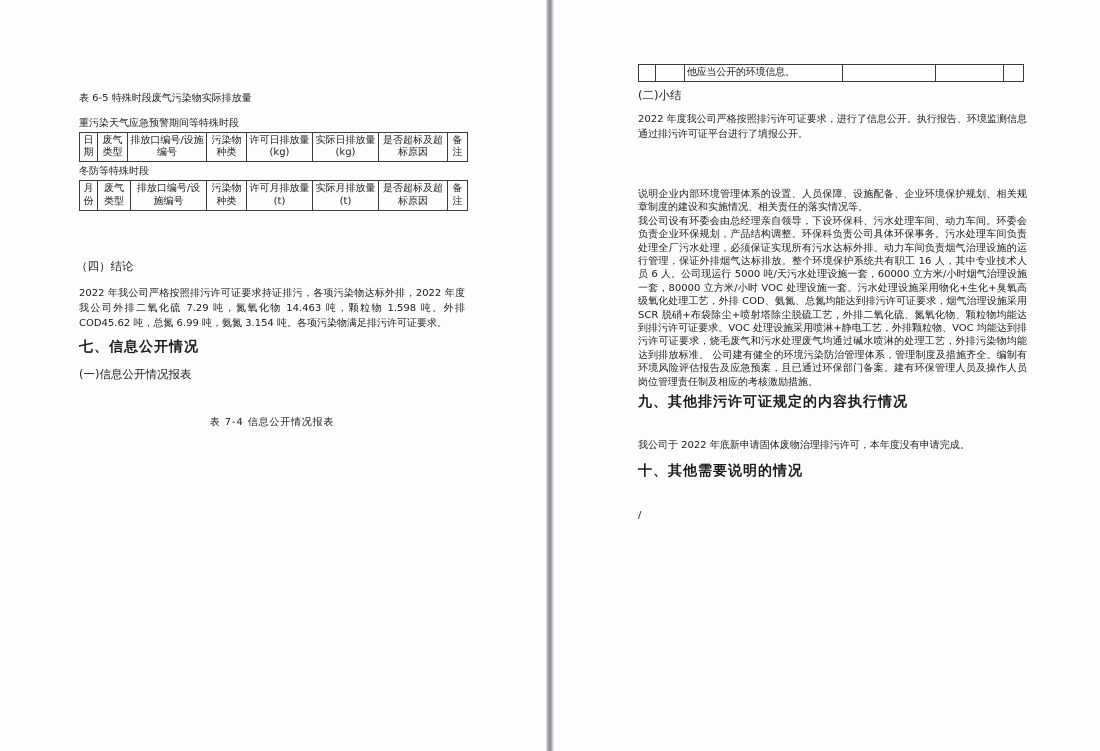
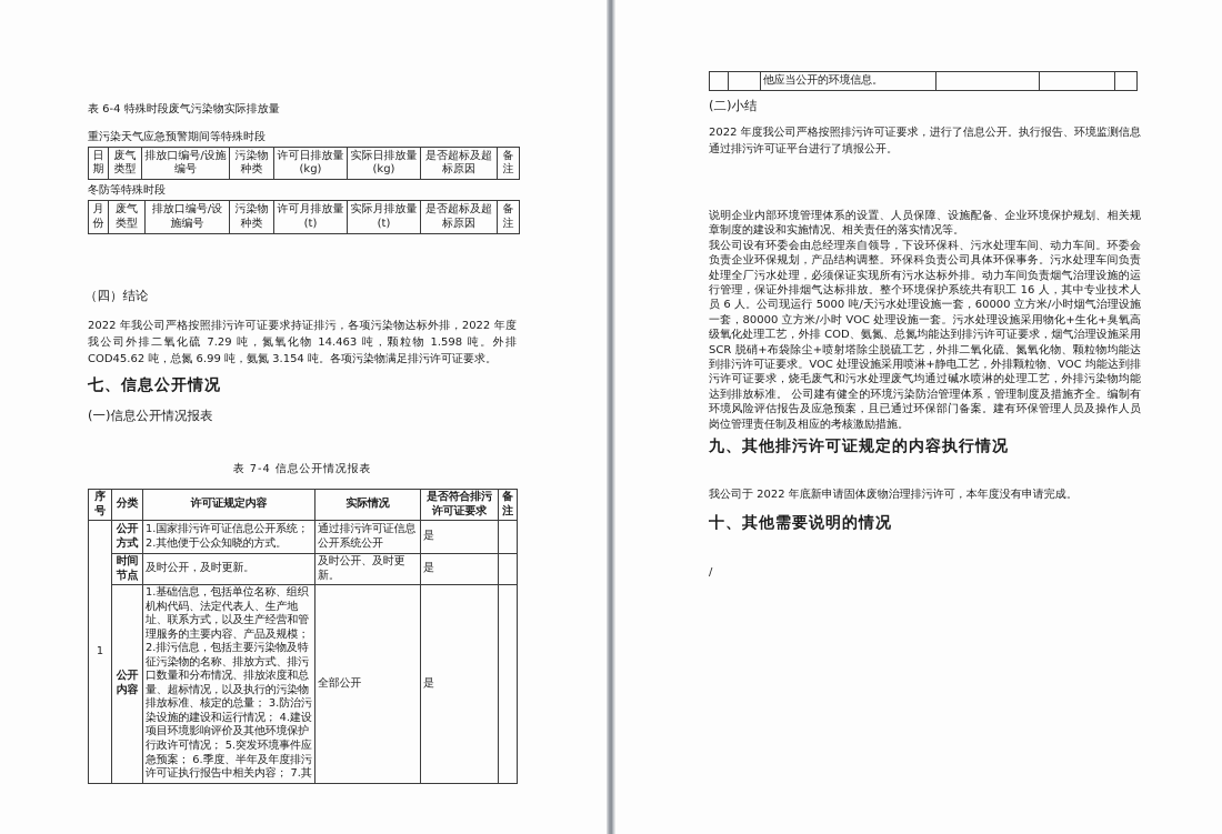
- 表 6-5 特殊时段废气污染物实际排放量
+ 表 6-4 特殊时段废气污染物实际排放量
  重污染天气应急预警期间等特殊时段
  日期	废气类型	排放口编号/设施编号	污染物种类	许可日排放量(kg)	实际日排放量(kg)	是否超标及超标原因	备注
  冬防等特殊时段
  月份	废气类型	排放口编号/设施编号	污染物种类	许可月排放量(t)	实际月排放量(t)	是否超标及超标原因	备注
  （四）结论
  2022 年我公司严格按照排污许可证要求持证排污，各项污染物达标外排，2022 年度我公司外排二氧化硫 7.29 吨，氮氧化物 14.463 吨，颗粒物 1.598 吨。外排 COD45.62 吨，总氮 6.99 吨，氨氮 3.154 吨。各项污染物满足排污许可证要求。
  七、信息公开情况
  (一)信息公开情况报表
  表 7-4 信息公开情况报表
+ 序号	分类	许可证规定内容	实际情况	是否符合排污许可证要求	备注
+ 1	公开方式	1.国家排污许可证信息公开系统；2.其他便于公众知晓的方式。	通过排污许可证信息公开系统公开	是
+ 时间节点	及时公开，及时更新。	及时公开、及时更新。	是
+ 公开内容	1.基础信息，包括单位名称、组织机构代码、法定代表人、生产地址、联系方式，以及生产经营和管理服务的主要内容、产品及规模；2.排污信息，包括主要污染物及特征污染物的名称、排放方式、排污口数量和分布情况、排放浓度和总量、超标情况，以及执行的污染物排放标准、核定的总量； 3.防治污染设施的建设和运行情况； 4.建设项目环境影响评价及其他环境保护行政许可情况； 5.突发环境事件应急预案； 6.季度、半年及年度排污许可证执行报告中相关内容； 7.其	全部公开	是
  		他应当公开的环境信息。
  (二)小结
  2022 年度我公司严格按照排污许可证要求，进行了信息公开。执行报告、环境监测信息通过排污许可证平台进行了填报公开。
  说明企业内部环境管理体系的设置、人员保障、设施配备、企业环境保护规划、相关规章制度的建设和实施情况、相关责任的落实情况等。
  我公司设有环委会由总经理亲自领导，下设环保科、污水处理车间、动力车间。环委会负责企业环保规划，产品结构调整。环保科负责公司具体环保事务。污水处理车间负责处理全厂污水处理，必须保证实现所有污水达标外排。动力车间负责烟气治理设施的运行管理，保证外排烟气达标排放。整个环境保护系统共有职工 16 人，其中专业技术人员 6 人。公司现运行 5000 吨/天污水处理设施一套，60000 立方米/小时烟气治理设施一套，80000 立方米/小时 VOC 处理设施一套。污水处理设施采用物化+生化+臭氧高级氧化处理工艺，外排 COD、氨氮、总氮均能达到排污许可证要求，烟气治理设施采用 SCR 脱硝+布袋除尘+喷射塔除尘脱硫工艺，外排二氧化硫、氮氧化物、颗粒物均能达到排污许可证要求。VOC 处理设施采用喷淋+静电工艺，外排颗粒物、VOC 均能达到排污许可证要求，烧毛废气和污水处理废气均通过碱水喷淋的处理工艺，外排污染物均能达到排放标准。 公司建有健全的环境污染防治管理体系，管理制度及措施齐全。编制有环境风险评估报告及应急预案，且已通过环保部门备案。建有环保管理人员及操作人员岗位管理责任制及相应的考核激励措施。
  九、其他排污许可证规定的内容执行情况
  我公司于 2022 年底新申请固体废物治理排污许可，本年度没有申请完成。
  十、其他需要说明的情况
  /
